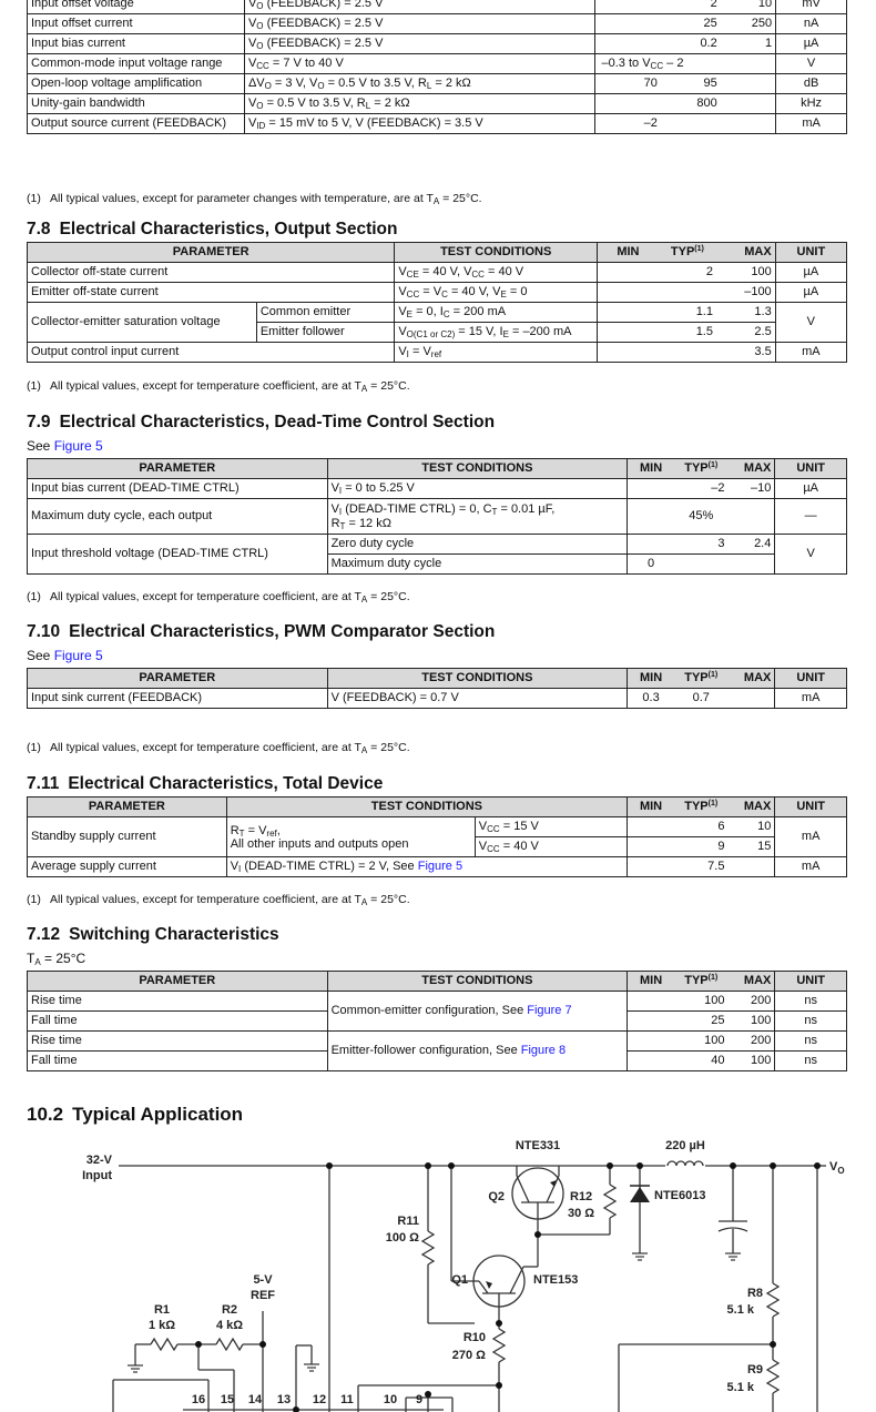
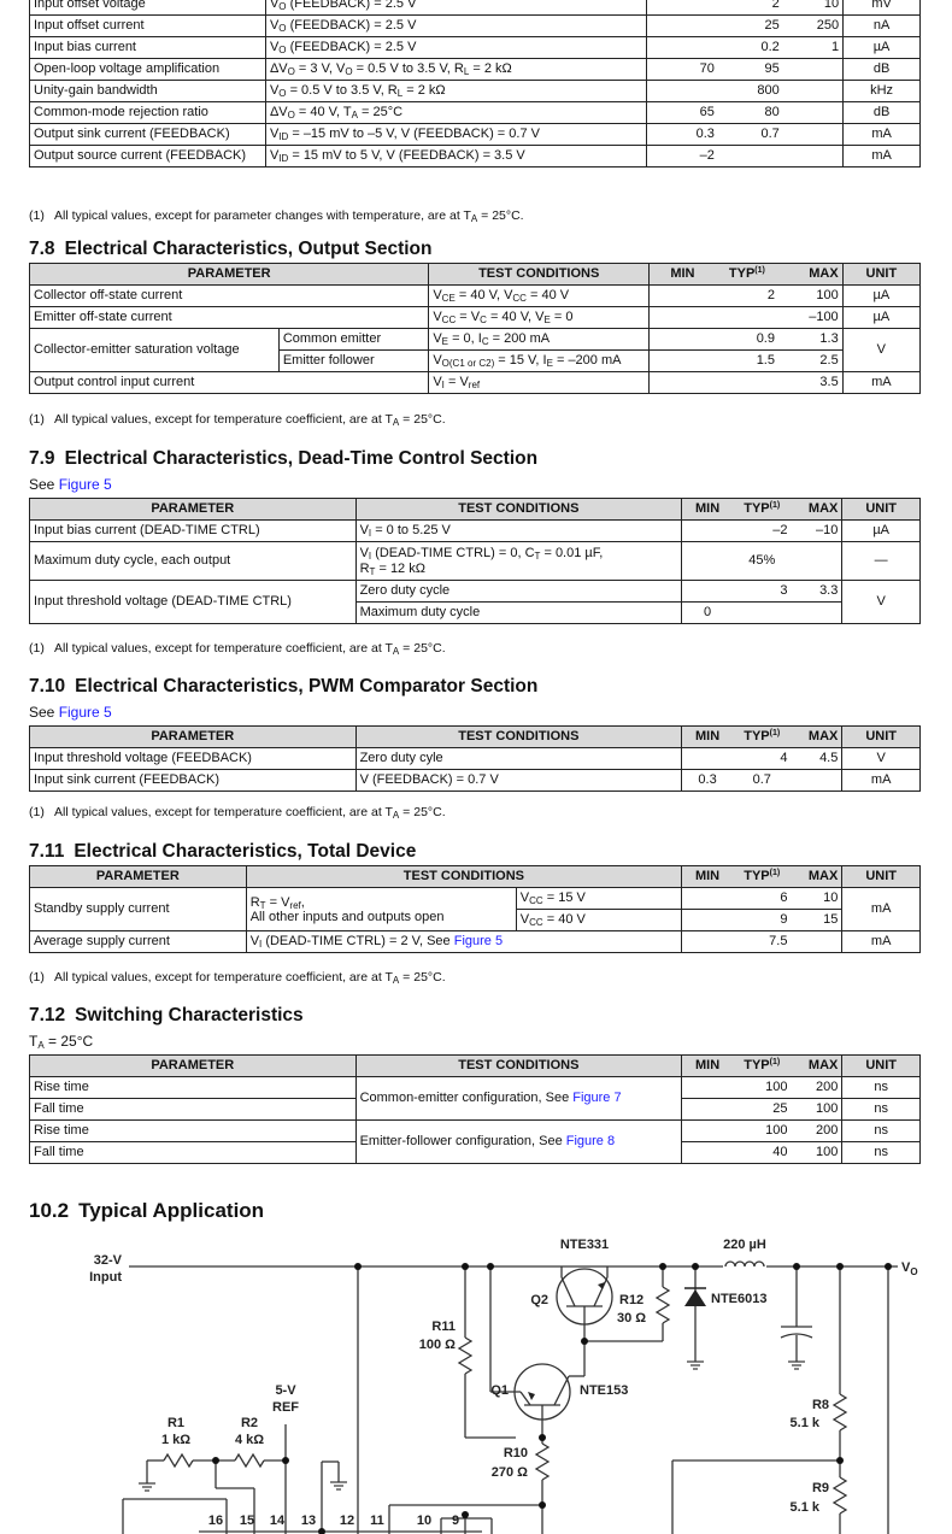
  Input offset voltage	VO (FEEDBACK) = 2.5 V		2	10	mV
  Input offset current	VO (FEEDBACK) = 2.5 V		25	250	nA
  Input bias current	VO (FEEDBACK) = 2.5 V		0.2	1	µA
- Common-mode input voltage range	VCC = 7 V to 40 V	–0.3 to VCC – 2	V
  Open-loop voltage amplification	ΔVO = 3 V, VO = 0.5 V to 3.5 V, RL = 2 kΩ	70	95		dB
  Unity-gain bandwidth	VO = 0.5 V to 3.5 V, RL = 2 kΩ		800		kHz
+ Common-mode rejection ratio	ΔVO = 40 V, TA = 25°C	65	80		dB
+ Output sink current (FEEDBACK)	VID = –15 mV to –5 V, V (FEEDBACK) = 0.7 V	0.3	0.7		mA
  Output source current (FEEDBACK)	VID = 15 mV to 5 V, V (FEEDBACK) = 3.5 V	–2			mA
  (1) All typical values, except for parameter changes with temperature, are at TA = 25°C.
  7.8 Electrical Characteristics, Output Section
  PARAMETER	TEST CONDITIONS	MIN	TYP	MAX	UNIT
  Collector off-state current	VCE = 40 V, VCC = 40 V		2	100	µA
  Emitter off-state current	VCC = VC = 40 V, VE = 0			–100	µA
- Collector-emitter saturation voltage	Common emitter	VE = 0, IC = 200 mA		1.1	1.3	V
+ Collector-emitter saturation voltage	Common emitter	VE = 0, IC = 200 mA		0.9	1.3	V
  Emitter follower	VO(C1 or C2) = 15 V, IE = –200 mA		1.5	2.5
  Output control input current	VI = Vref			3.5	mA
  (1) All typical values, except for temperature coefficient, are at TA = 25°C.
  7.9 Electrical Characteristics, Dead-Time Control Section
  See Figure 5
  PARAMETER	TEST CONDITIONS	MIN	TYP	MAX	UNIT
  Input bias current (DEAD-TIME CTRL)	VI = 0 to 5.25 V		–2	–10	µA
  Maximum duty cycle, each output	VI (DEAD-TIME CTRL) = 0, CT = 0.01 µF,RT = 12 kΩ		45%		—
- Input threshold voltage (DEAD-TIME CTRL)	Zero duty cycle		3	2.4	V
+ Input threshold voltage (DEAD-TIME CTRL)	Zero duty cycle		3	3.3	V
  Maximum duty cycle	0
  (1) All typical values, except for temperature coefficient, are at TA = 25°C.
  7.10 Electrical Characteristics, PWM Comparator Section
  See Figure 5
  PARAMETER	TEST CONDITIONS	MIN	TYP	MAX	UNIT
+ Input threshold voltage (FEEDBACK)	Zero duty cyle		4	4.5	V
  Input sink current (FEEDBACK)	V (FEEDBACK) = 0.7 V	0.3	0.7		mA
  (1) All typical values, except for temperature coefficient, are at TA = 25°C.
  7.11 Electrical Characteristics, Total Device
  PARAMETER	TEST CONDITIONS	MIN	TYP	MAX	UNIT
  Standby supply current	RT = Vref,All other inputs and outputs open	VCC = 15 V		6	10	mA
  VCC = 40 V		9	15
  Average supply current	VI (DEAD-TIME CTRL) = 2 V, See Figure 5		7.5		mA
  (1) All typical values, except for temperature coefficient, are at TA = 25°C.
  7.12 Switching Characteristics
  TA = 25°C
  PARAMETER	TEST CONDITIONS	MIN	TYP	MAX	UNIT
  Rise time	Common-emitter configuration, See Figure 7		100	200	ns
  Fall time		25	100	ns
  Rise time	Emitter-follower configuration, See Figure 8		100	200	ns
  Fall time		40	100	ns
  10.2 Typical Application
  32-V
  Input
  5-V
  REF
  R1
  1 kΩ
  R2
  4 kΩ
  R11
  100 Ω
  NTE331
  Q2
  R12
  30 Ω
  NTE6013
  220 µH
  VO
  Q1
  NTE153
  R10
  270 Ω
  R8
  5.1 k
  R9
  5.1 k
  16
  15
  14
  13
  12
  11
  10
  9
